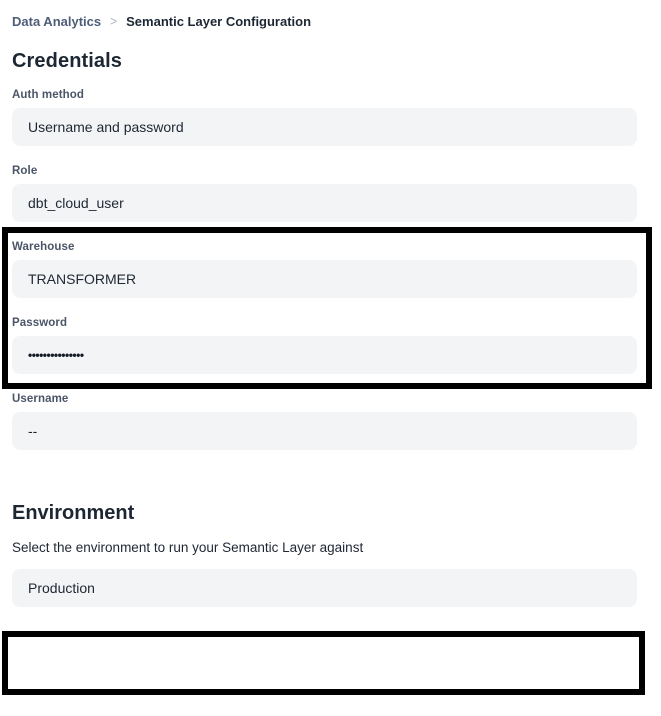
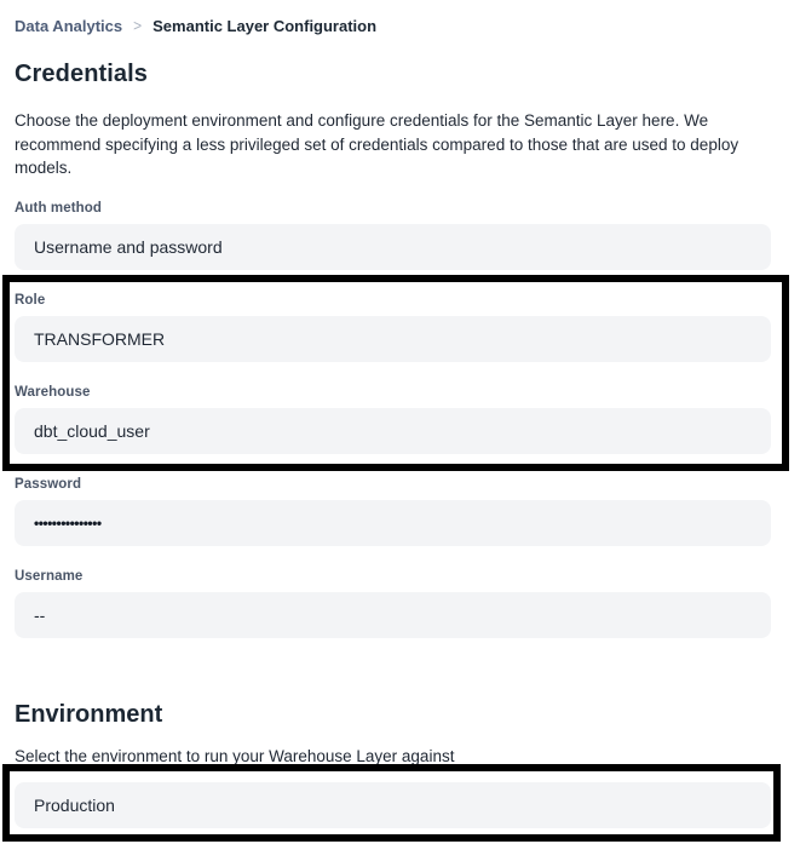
  Data Analytics
  >
  Semantic Layer Configuration
  Credentials
+ Choose the deployment environment and configure credentials for the Semantic Layer here. We recommend specifying a less privileged set of credentials compared to those that are used to deploy models.
  Auth method
  Username and password
  Role
- dbt_cloud_user
+ TRANSFORMER
  Warehouse
- TRANSFORMER
+ dbt_cloud_user
  Password
  •••••••••••••••
  Username
  --
  Environment
- Select the environment to run your Semantic Layer against
+ Select the environment to run your Warehouse Layer against
  Production
